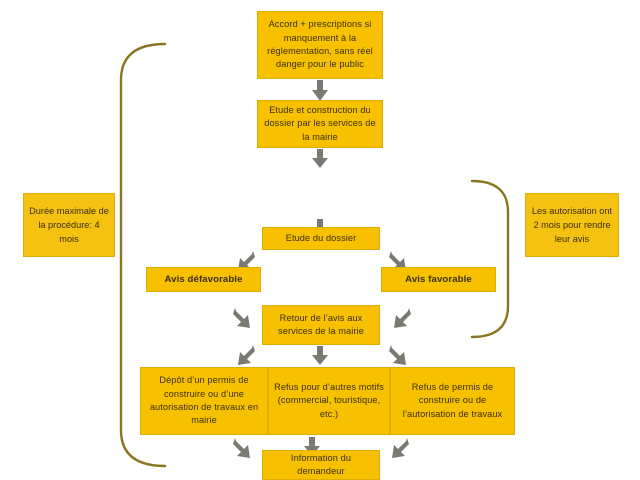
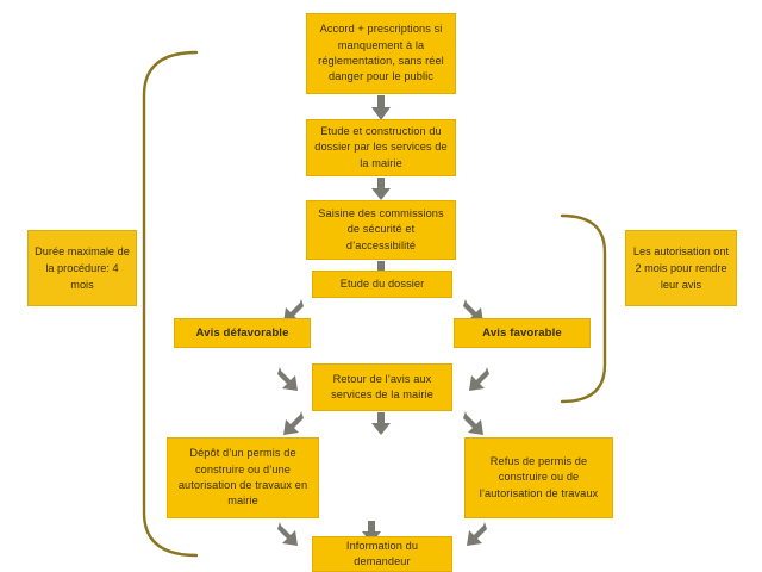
  Durée maximale de la procédure: 4 mois
  Les autorisation ont 2 mois pour rendre leur avis
  Accord + prescriptions si manquement à la réglementation, sans réel danger pour le public
  Etude et construction du dossier par les services de la mairie
+ Saisine des commissions de sécurité et d’accessibilité
  Etude du dossier
  Avis défavorable
  Avis favorable
  Retour de l’avis aux services de la mairie
  Dépôt d’un permis de construire ou d’une autorisation de travaux en mairie
- Refus pour d’autres motifs (commercial, touristique, etc.)
  Refus de permis de construire ou de l’autorisation de travaux
  Information du demandeur
